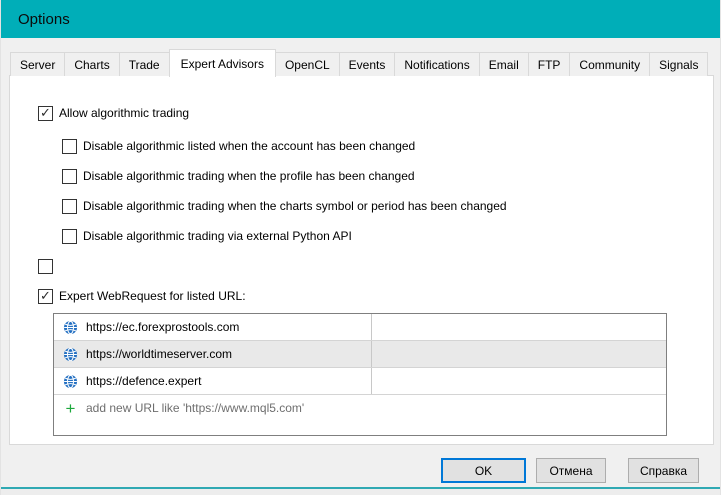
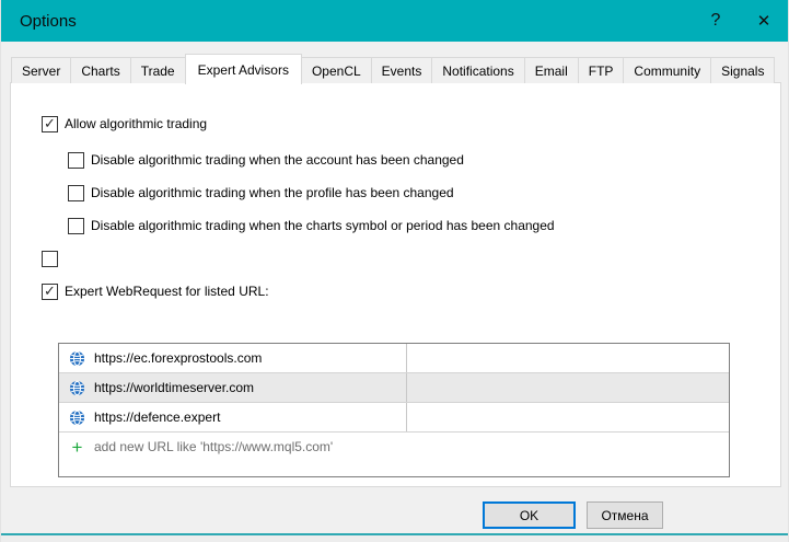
  Options
+ ?
+ ✕
  Server
  Charts
  Trade
  Expert Advisors
  OpenCL
  Events
  Notifications
  Email
  FTP
  Community
  Signals
  ✓
  Allow algorithmic trading
- Disable algorithmic listed when the account has been changed
+ Disable algorithmic trading when the account has been changed
  Disable algorithmic trading when the profile has been changed
  Disable algorithmic trading when the charts symbol or period has been changed
- Disable algorithmic trading via external Python API
  ✓
  Expert WebRequest for listed URL:
  https://ec.forexprostools.com
  https://worldtimeserver.com
  https://defence.expert
  +
  add new URL like 'https://www.mql5.com'
  OK
  Отмена
- Справка
